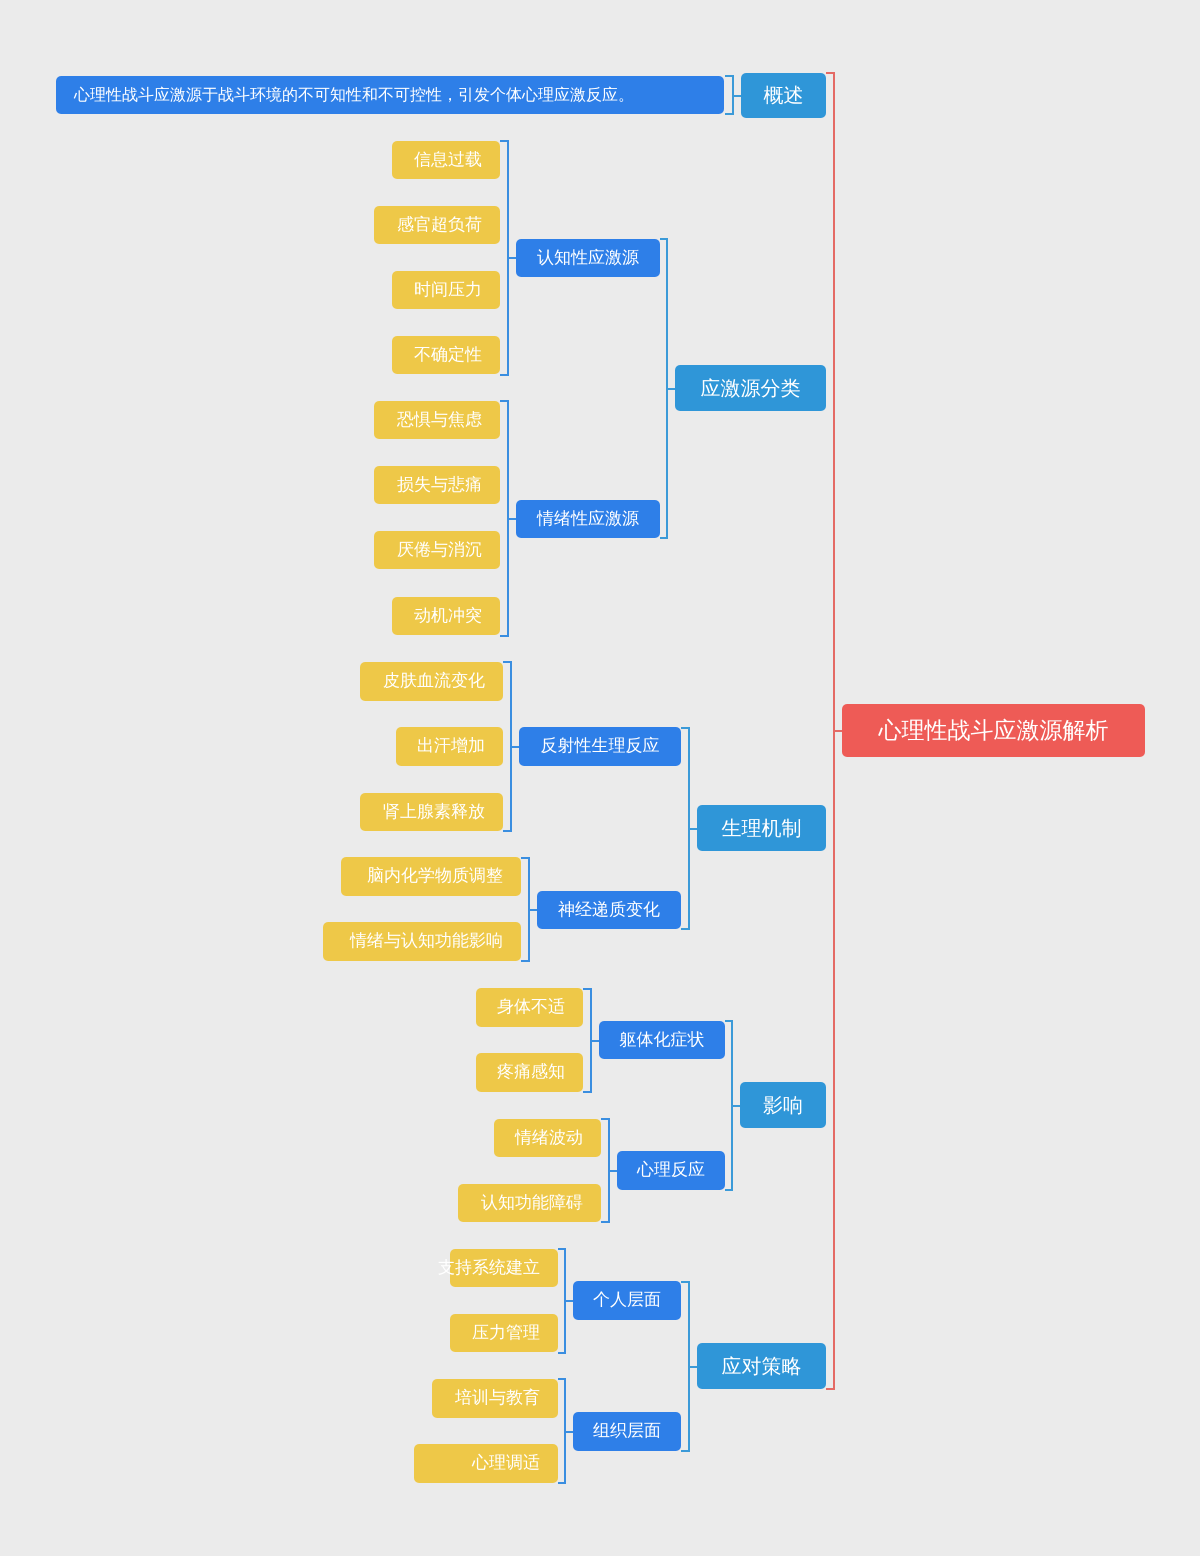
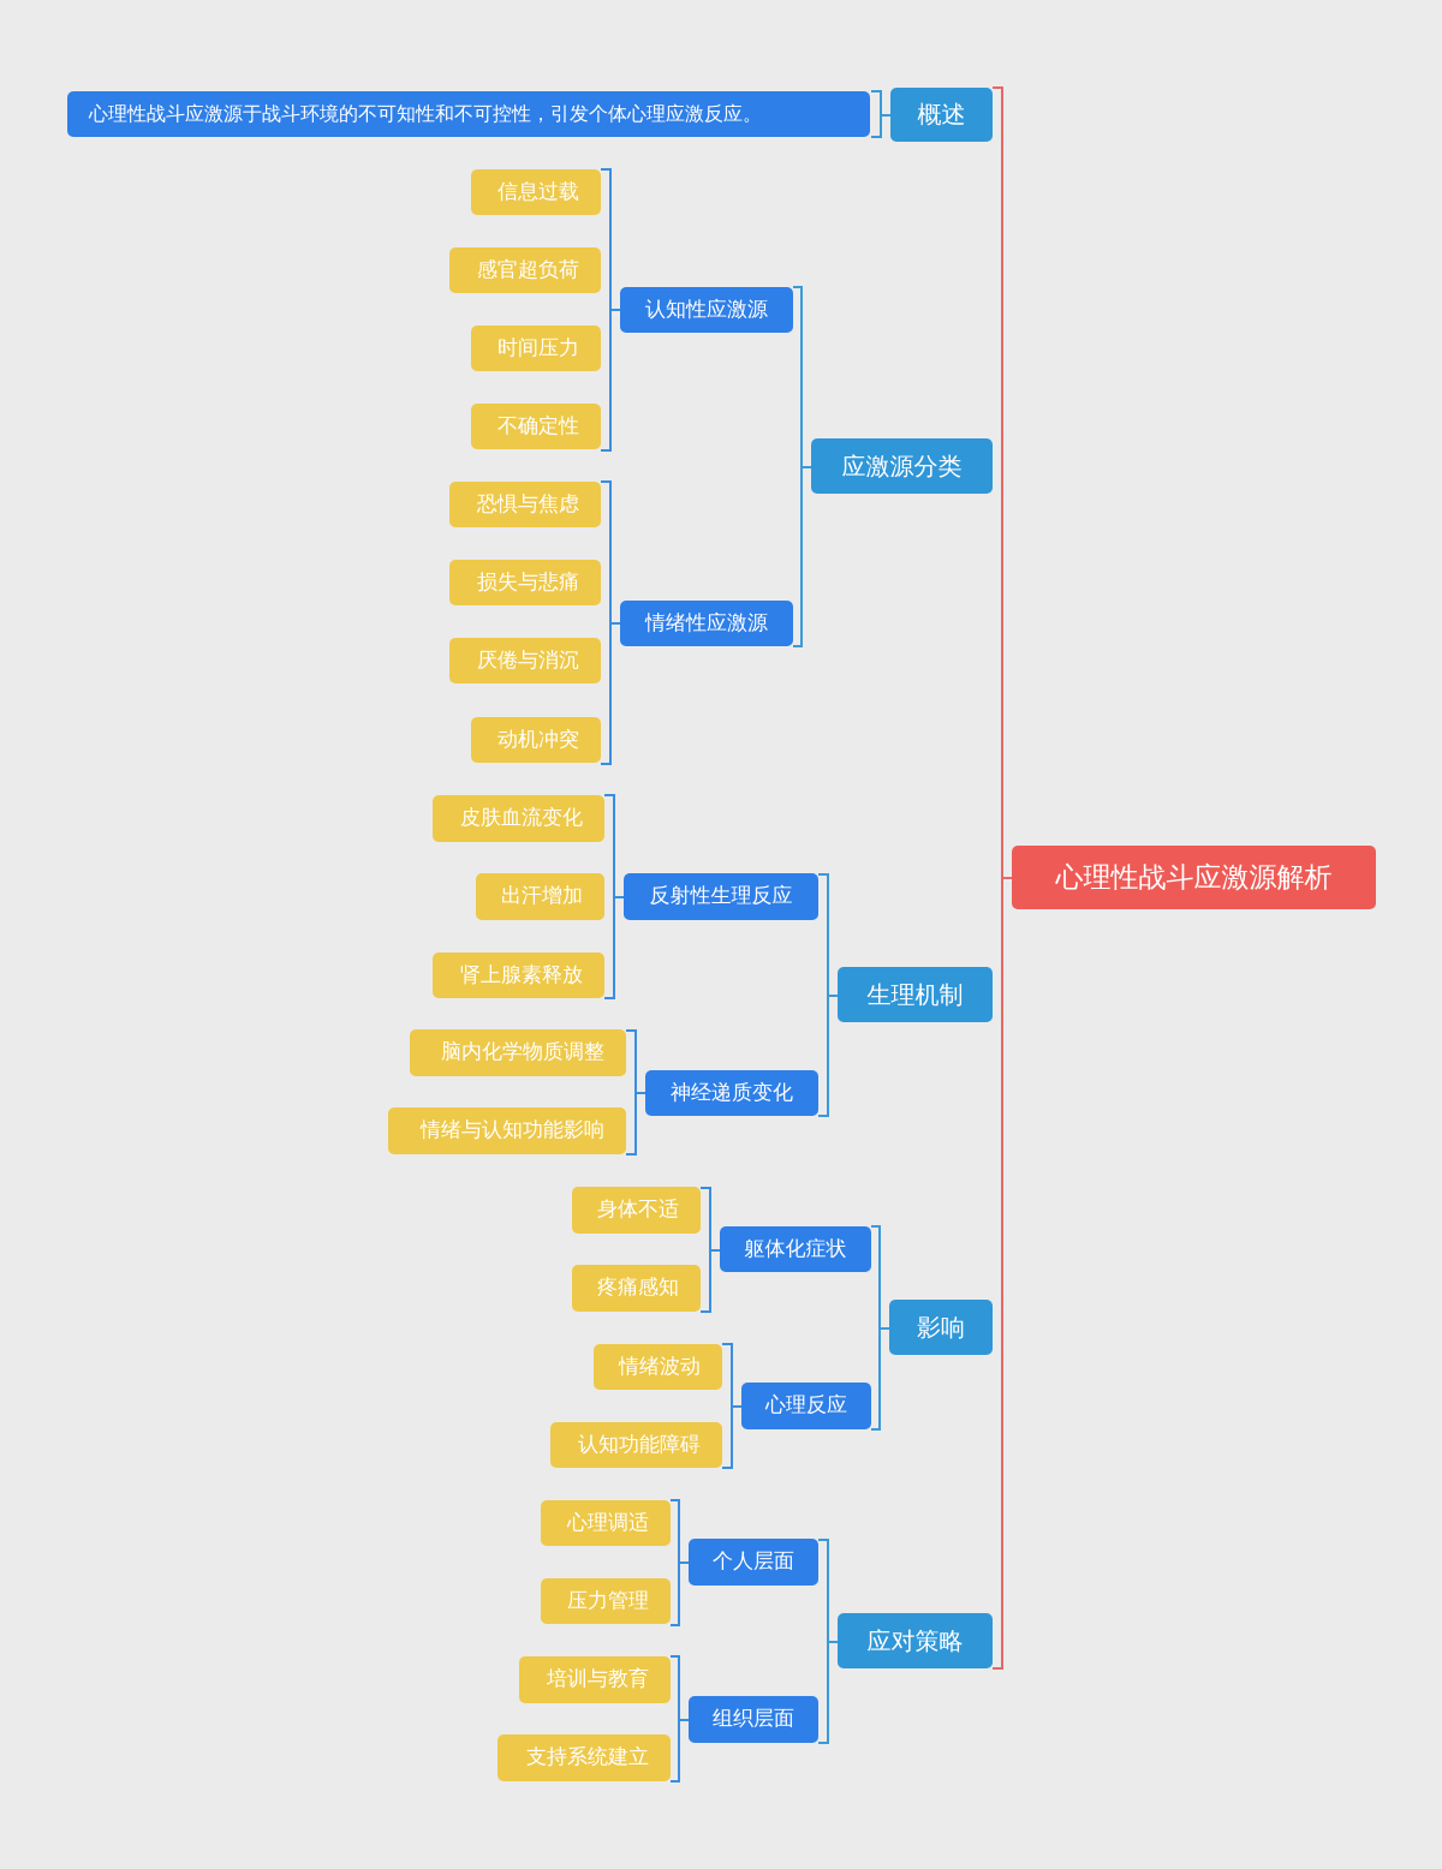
  心理性战斗应激源解析
  概述
  心理性战斗应激源于战斗环境的不可知性和不可控性，引发个体心理应激反应。
  应激源分类
  认知性应激源
  信息过载
  感官超负荷
  时间压力
  不确定性
  情绪性应激源
  恐惧与焦虑
  损失与悲痛
  厌倦与消沉
  动机冲突
  生理机制
  反射性生理反应
  皮肤血流变化
  出汗增加
  肾上腺素释放
  神经递质变化
  脑内化学物质调整
  情绪与认知功能影响
  影响
  躯体化症状
  身体不适
  疼痛感知
  心理反应
  情绪波动
  认知功能障碍
  应对策略
  个人层面
- 支持系统建立
+ 心理调适
  压力管理
  组织层面
  培训与教育
- 心理调适
+ 支持系统建立
